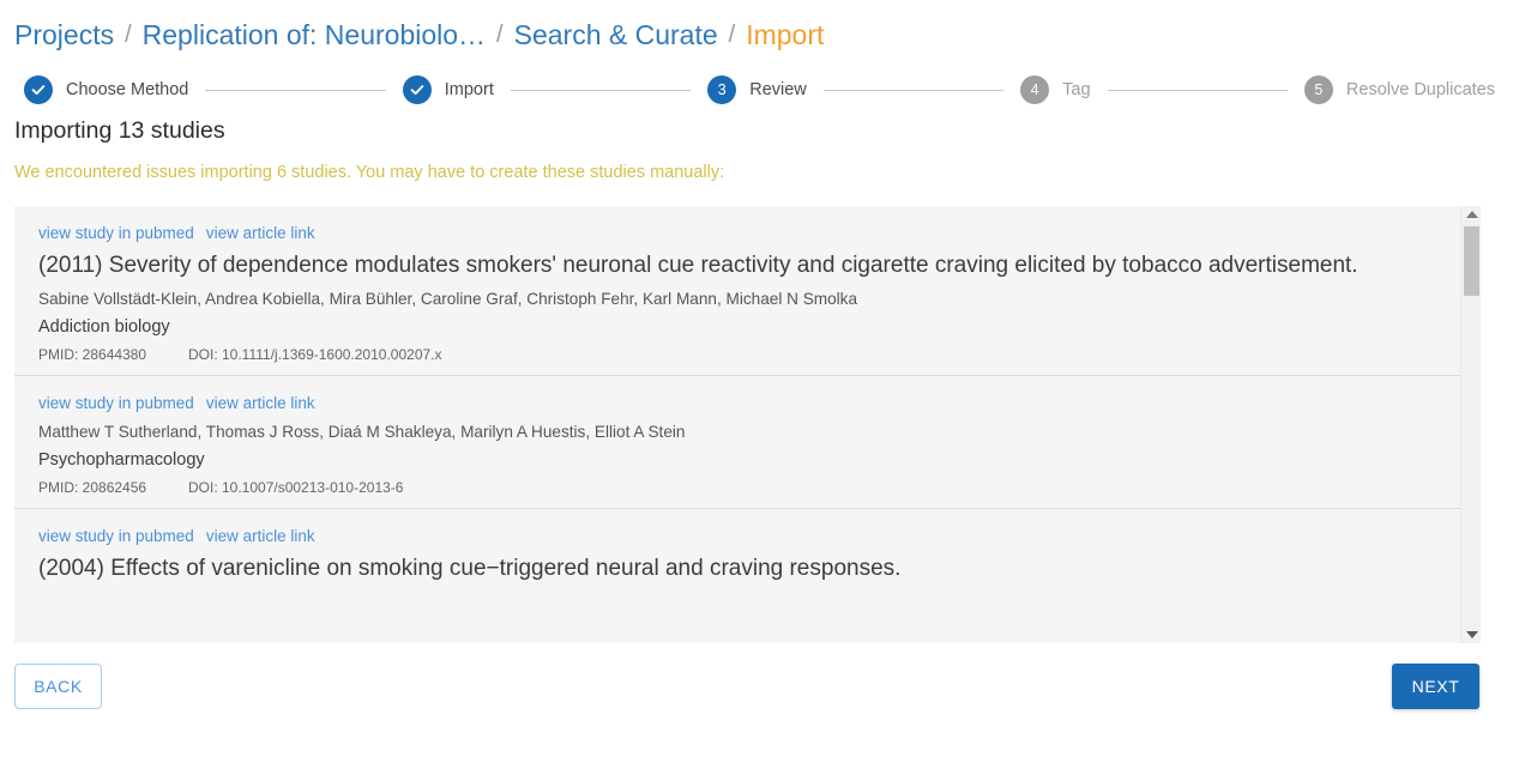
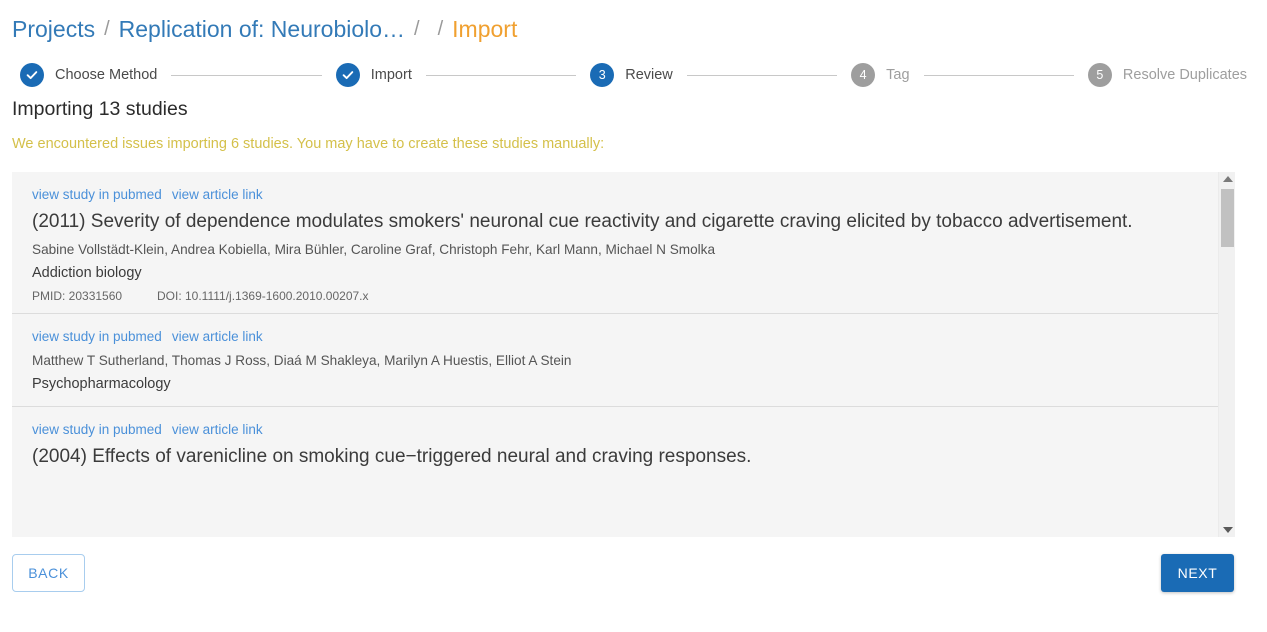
  Projects
  /
  Replication of: Neurobiolo…
  /
- Search & Curate
  /
  Import
  Choose Method
  Import
  3
  Review
  4
  Tag
  5
  Resolve Duplicates
  Importing 13 studies
  We encountered issues importing 6 studies. You may have to create these studies manually:
  view study in pubmed view article link
  (2011) Severity of dependence modulates smokers' neuronal cue reactivity and cigarette craving elicited by tobacco advertisement.
  Sabine Vollstädt-Klein, Andrea Kobiella, Mira Bühler, Caroline Graf, Christoph Fehr, Karl Mann, Michael N Smolka
  Addiction biology
- PMID: 28644380
+ PMID: 20331560
  DOI: 10.1111/j.1369-1600.2010.00207.x
  view study in pubmed view article link
  Matthew T Sutherland, Thomas J Ross, Diaá M Shakleya, Marilyn A Huestis, Elliot A Stein
  Psychopharmacology
- PMID: 20862456
- DOI: 10.1007/s00213-010-2013-6
  view study in pubmed view article link
  (2004) Effects of varenicline on smoking cue−triggered neural and craving responses.
  BACK
  NEXT
